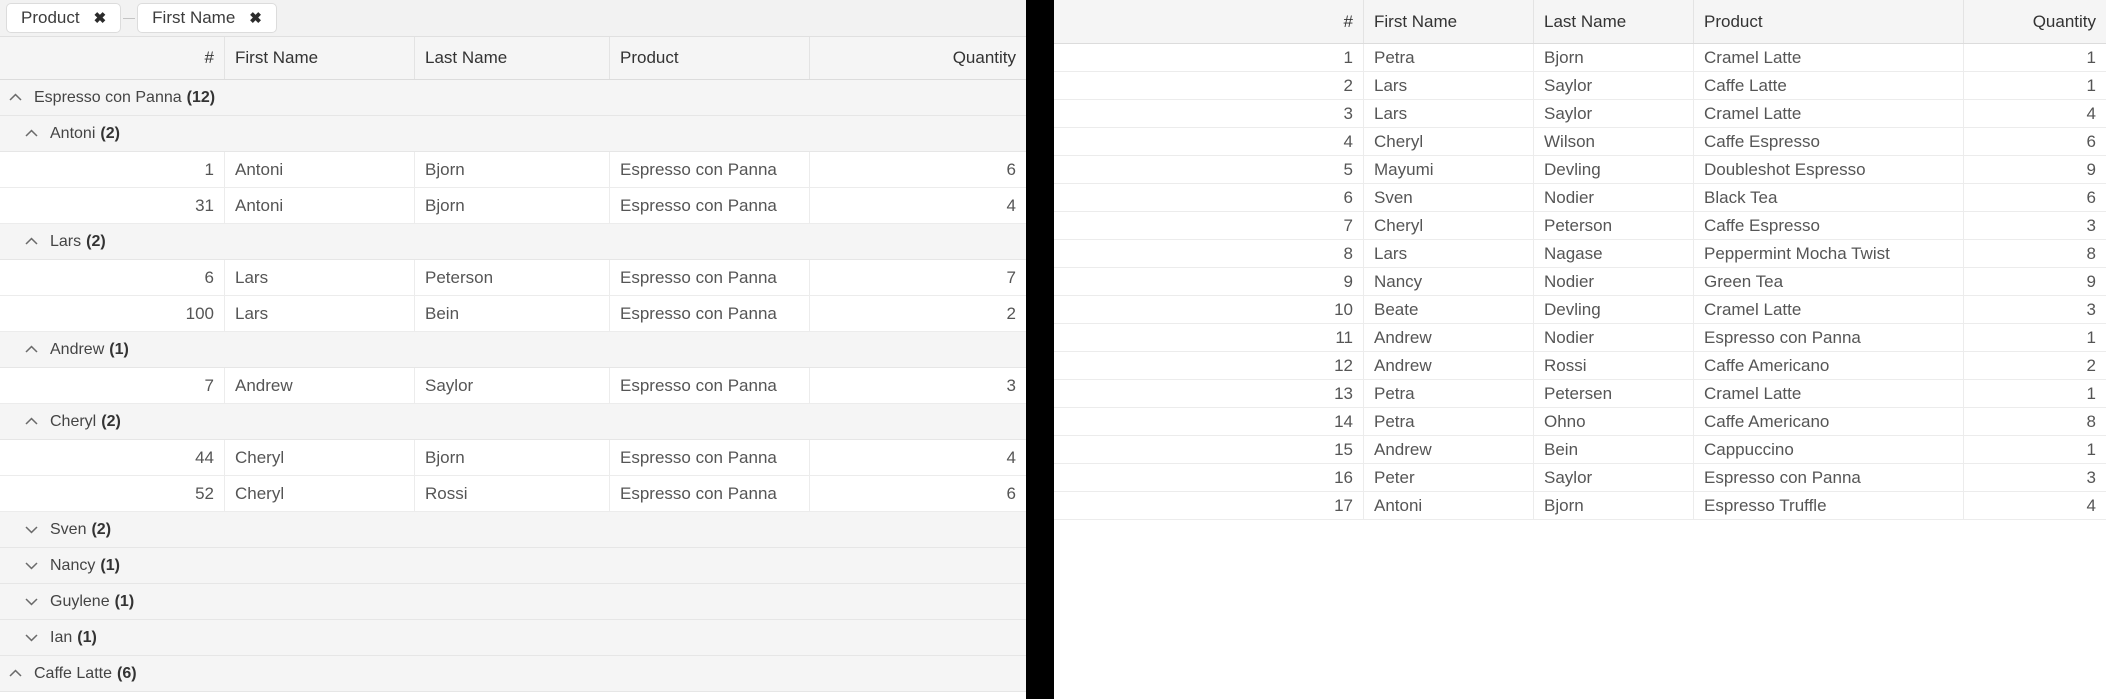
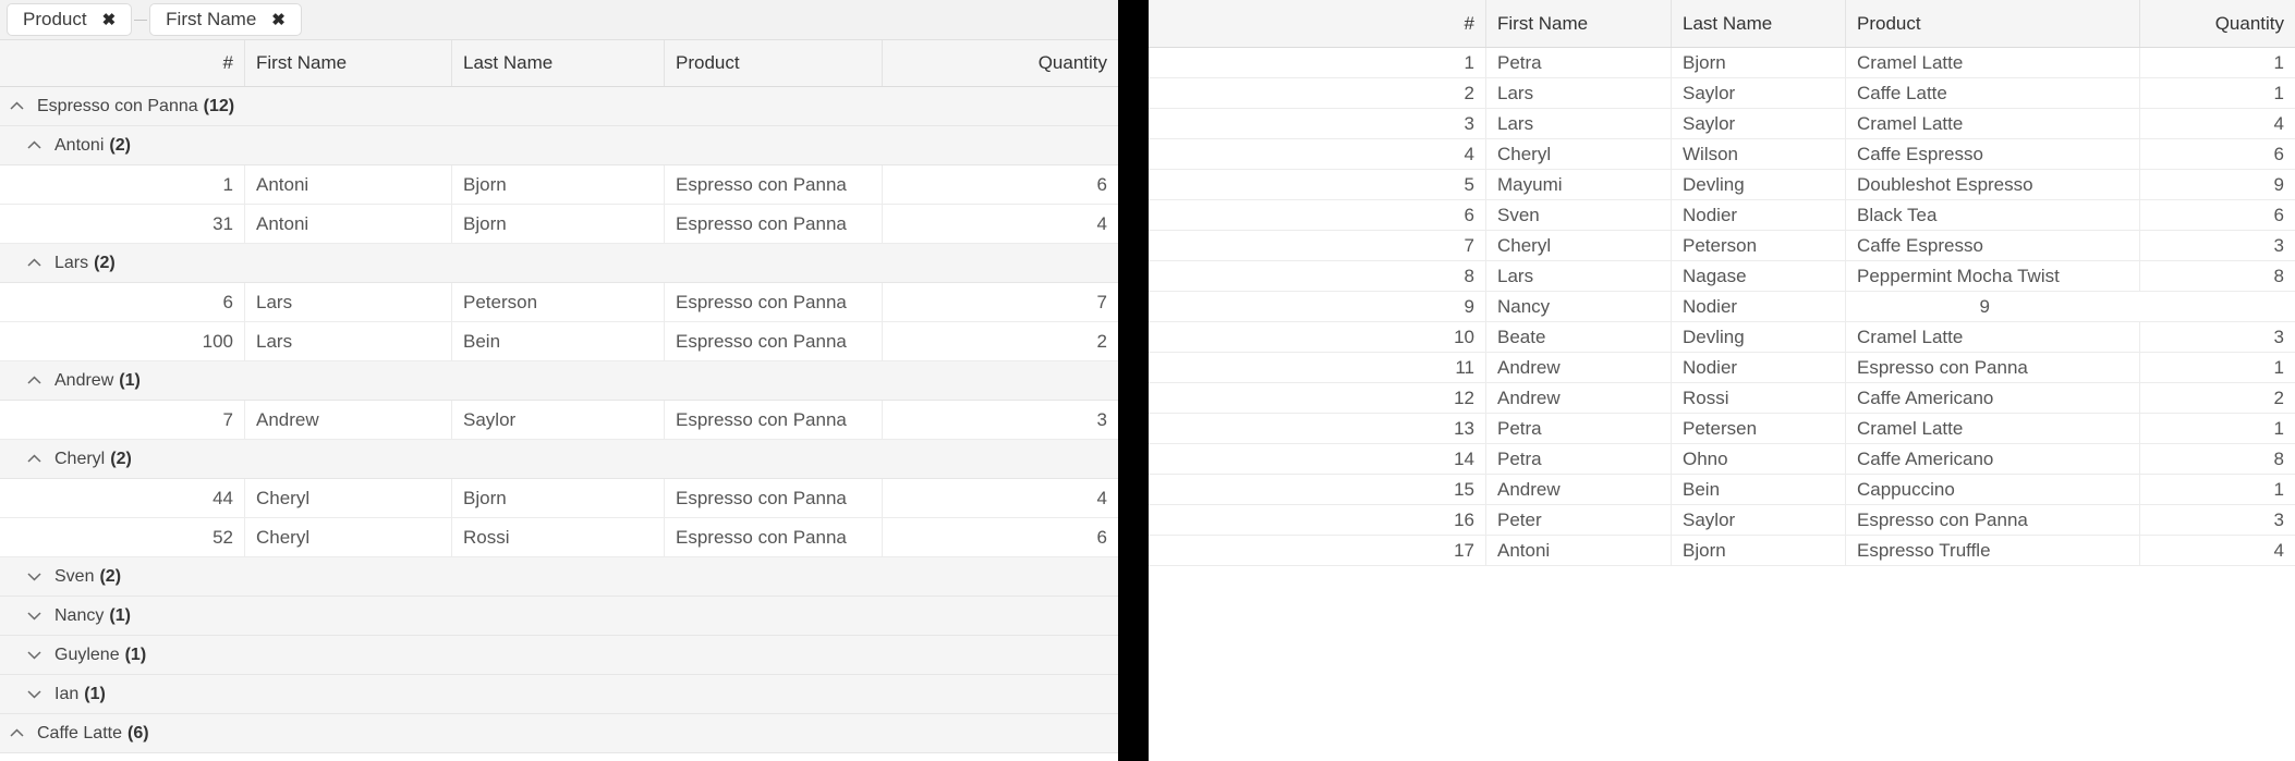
  Product
  ✖
  First Name
  ✖
  #
  First Name
  Last Name
  Product
  Quantity
  Espresso con Panna
  (12)
  Antoni
  (2)
  1
  Antoni
  Bjorn
  Espresso con Panna
  6
  31
  Antoni
  Bjorn
  Espresso con Panna
  4
  Lars
  (2)
  6
  Lars
  Peterson
  Espresso con Panna
  7
  100
  Lars
  Bein
  Espresso con Panna
  2
  Andrew
  (1)
  7
  Andrew
  Saylor
  Espresso con Panna
  3
  Cheryl
  (2)
  44
  Cheryl
  Bjorn
  Espresso con Panna
  4
  52
  Cheryl
  Rossi
  Espresso con Panna
  6
  Sven
  (2)
  Nancy
  (1)
  Guylene
  (1)
  Ian
  (1)
  Caffe Latte
  (6)
  #
  First Name
  Last Name
  Product
  Quantity
  1
  Petra
  Bjorn
  Cramel Latte
  1
  2
  Lars
  Saylor
  Caffe Latte
  1
  3
  Lars
  Saylor
  Cramel Latte
  4
  4
  Cheryl
  Wilson
  Caffe Espresso
  6
  5
  Mayumi
  Devling
  Doubleshot Espresso
  9
  6
  Sven
  Nodier
  Black Tea
  6
  7
  Cheryl
  Peterson
  Caffe Espresso
  3
  8
  Lars
  Nagase
  Peppermint Mocha Twist
  8
  9
  Nancy
  Nodier
- Green Tea
  9
  10
  Beate
  Devling
  Cramel Latte
  3
  11
  Andrew
  Nodier
  Espresso con Panna
  1
  12
  Andrew
  Rossi
  Caffe Americano
  2
  13
  Petra
  Petersen
  Cramel Latte
  1
  14
  Petra
  Ohno
  Caffe Americano
  8
  15
  Andrew
  Bein
  Cappuccino
  1
  16
  Peter
  Saylor
  Espresso con Panna
  3
  17
  Antoni
  Bjorn
  Espresso Truffle
  4
